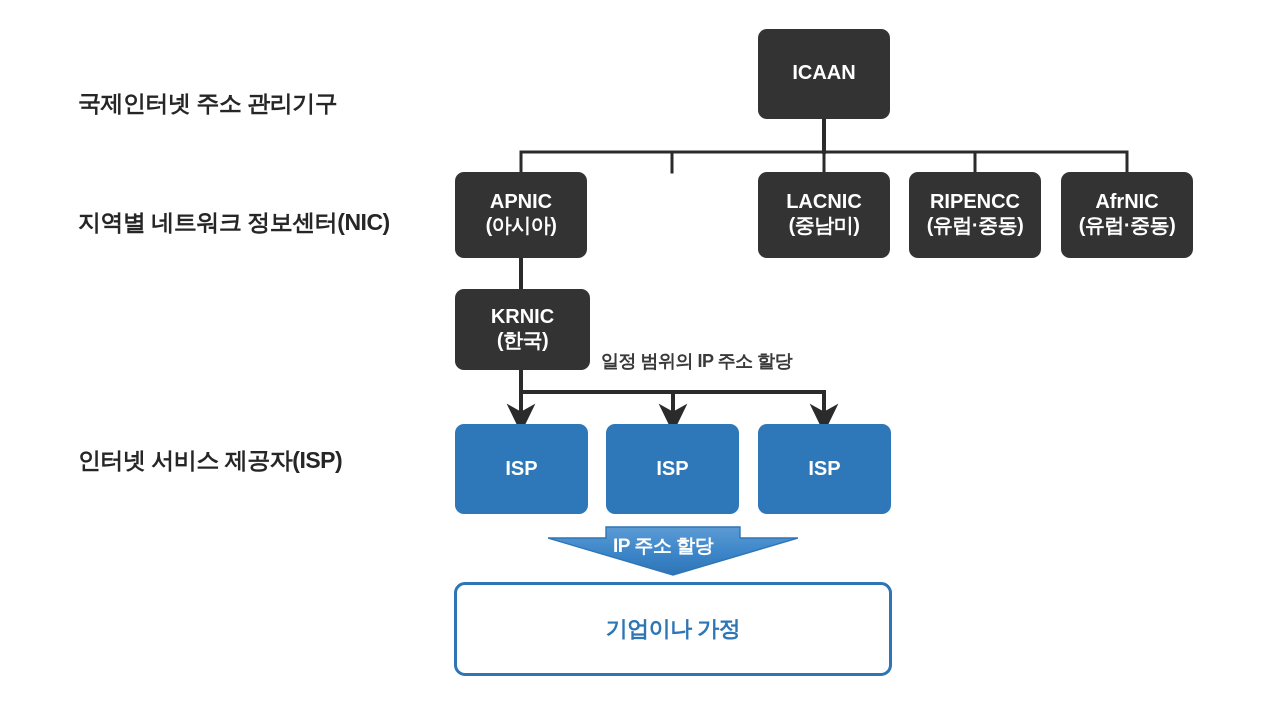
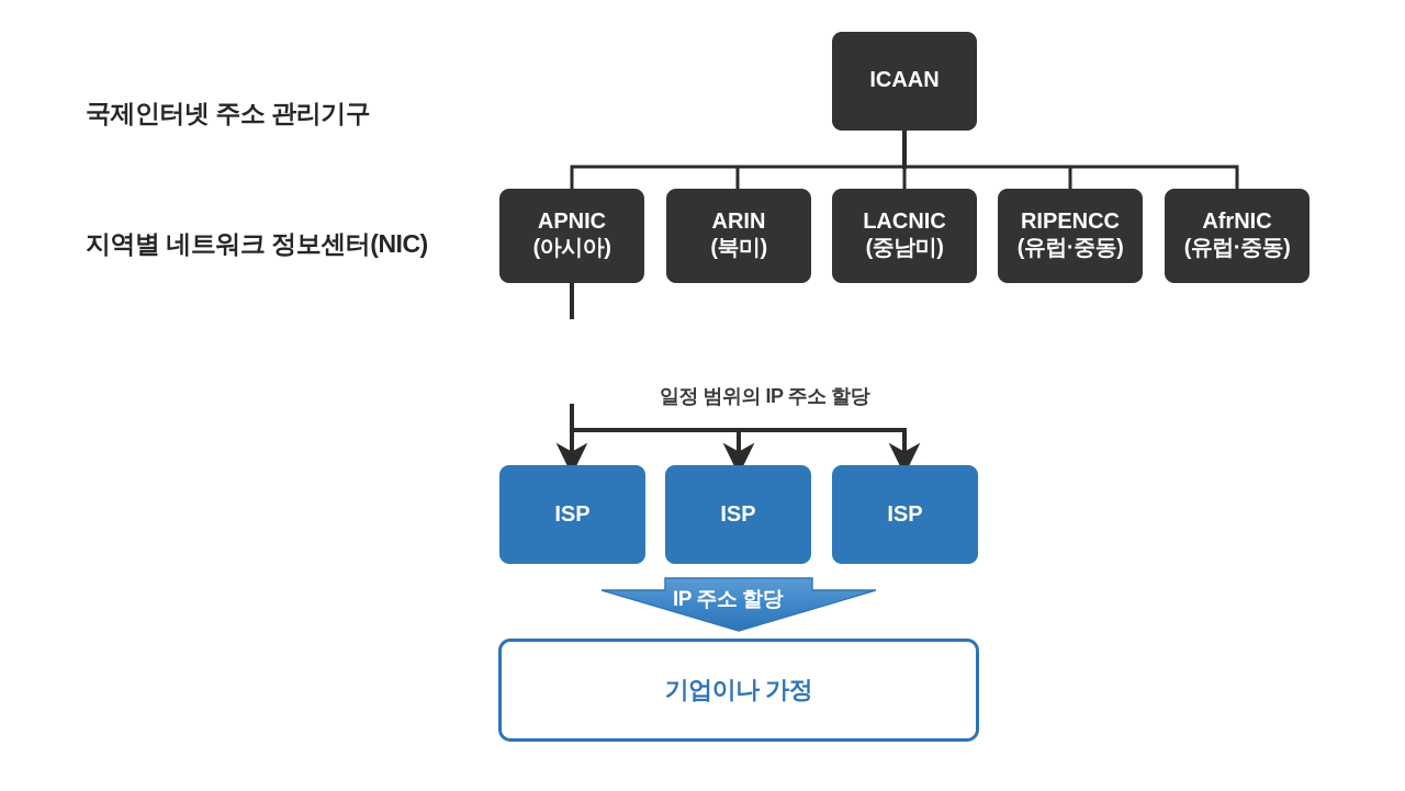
  국제인터넷 주소 관리기구
  지역별 네트워크 정보센터(NIC)
- 인터넷 서비스 제공자(ISP)
  ICAAN
  APNIC
  (아시아)
+ ARIN
+ (북미)
  LACNIC
  (중남미)
  RIPENCC
  (유럽·중동)
  AfrNIC
  (유럽·중동)
- KRNIC
- (한국)
  일정 범위의 IP 주소 할당
  ISP
  ISP
  ISP
  IP 주소 할당
  기업이나 가정
